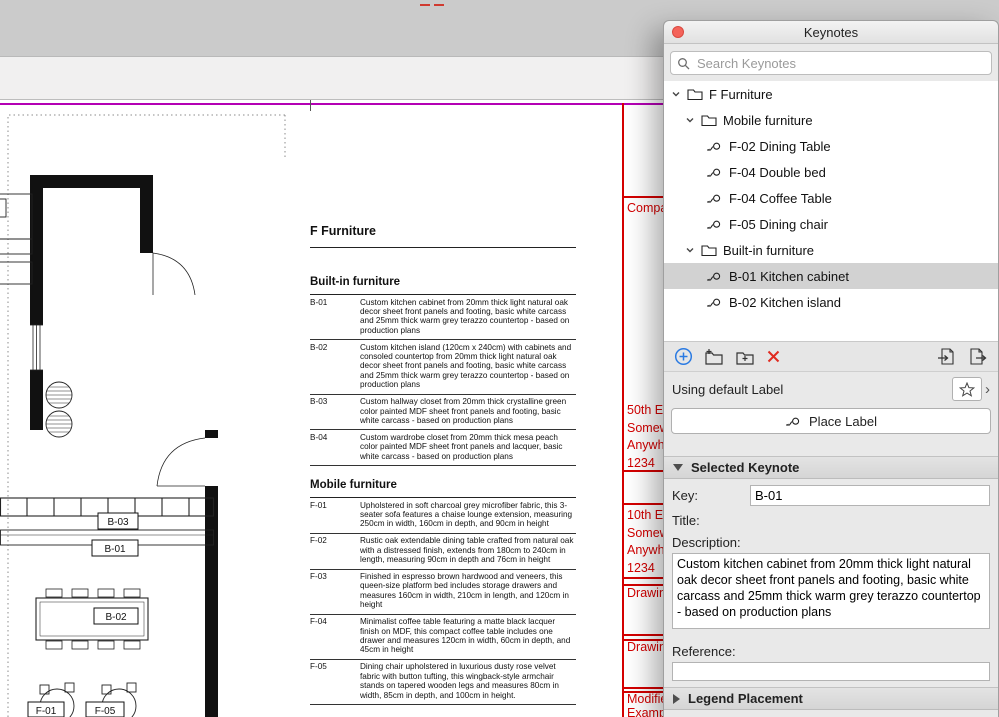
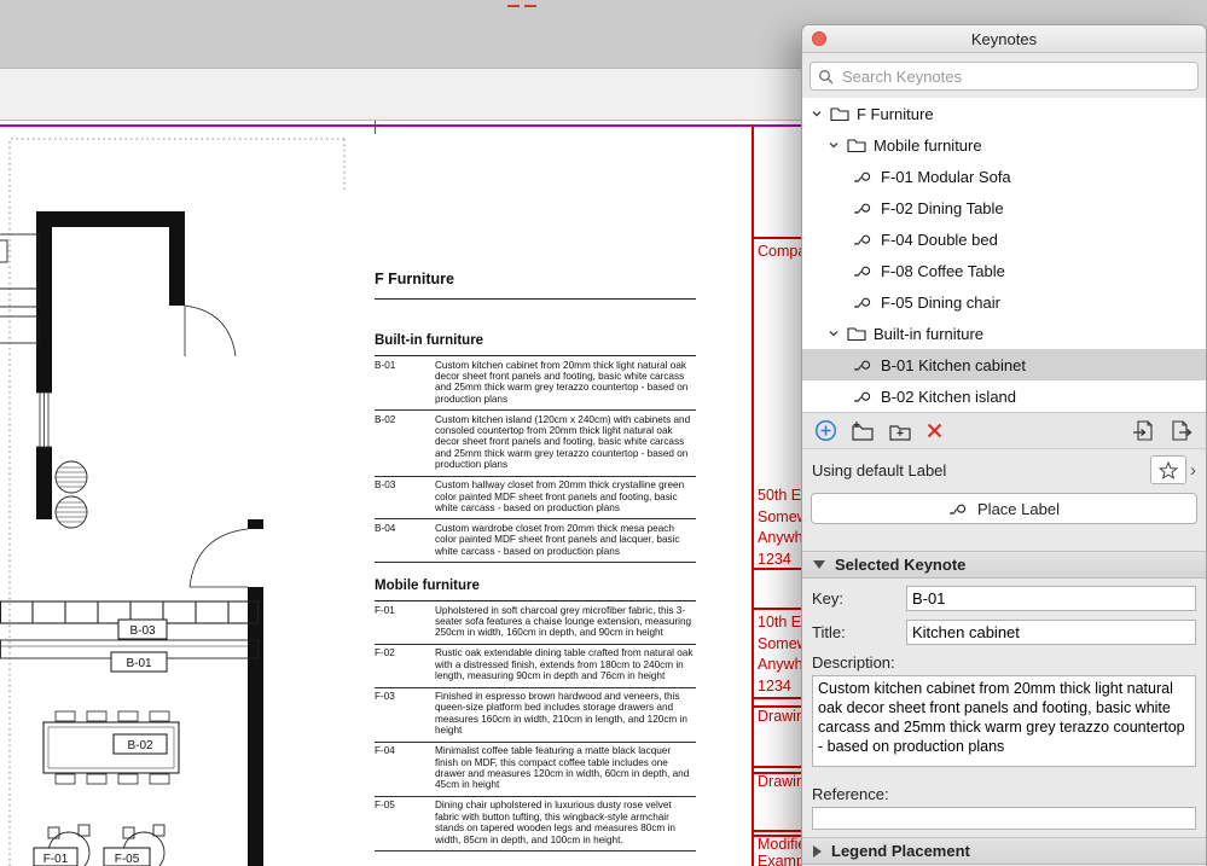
  B-03
  B-01
  B-02
  F-01
  F-05
  F Furniture
  Built-in furniture
  B-01
  Custom kitchen cabinet from 20mm thick light natural oak decor sheet front panels and footing, basic white carcass and 25mm thick warm grey terazzo countertop - based on production plans
  B-02
  Custom kitchen island (120cm x 240cm) with cabinets and consoled countertop from 20mm thick light natural oak decor sheet front panels and footing, basic white carcass and 25mm thick warm grey terazzo countertop - based on production plans
  B-03
  Custom hallway closet from 20mm thick crystalline green color painted MDF sheet front panels and footing, basic white carcass - based on production plans
  B-04
  Custom wardrobe closet from 20mm thick mesa peach color painted MDF sheet front panels and lacquer, basic white carcass - based on production plans
  Mobile furniture
  F-01
  Upholstered in soft charcoal grey microfiber fabric, this 3-seater sofa features a chaise lounge extension, measuring 250cm in width, 160cm in depth, and 90cm in height
  F-02
  Rustic oak extendable dining table crafted from natural oak with a distressed finish, extends from 180cm to 240cm in length, measuring 90cm in depth and 76cm in height
  F-03
  Finished in espresso brown hardwood and veneers, this queen-size platform bed includes storage drawers and measures 160cm in width, 210cm in length, and 120cm in height
  F-04
  Minimalist coffee table featuring a matte black lacquer finish on MDF, this compact coffee table includes one drawer and measures 120cm in width, 60cm in depth, and 45cm in height
  F-05
  Dining chair upholstered in luxurious dusty rose velvet fabric with button tufting, this wingback-style armchair stands on tapered wooden legs and measures 80cm in width, 85cm in depth, and 100cm in height.
  50th E
  Some
  Anywh
  1234
  10th E
  Some
  Anywh
  1234
  Drawi
  Drawi
  Modifi
  Exam
  Keynotes
  Search Keynotes
  F Furniture
  Mobile furniture
+ F-01 Modular Sofa
  F-02 Dining Table
  F-04 Double bed
- F-04 Coffee Table
+ F-08 Coffee Table
  F-05 Dining chair
  Built-in furniture
  B-01 Kitchen cabinet
  B-02 Kitchen island
  Using default Label
  ›
  Place Label
  Selected Keynote
  Key:
  B-01
  Title:
+ Kitchen cabinet
  Description:
  Reference:
  Legend Placement
